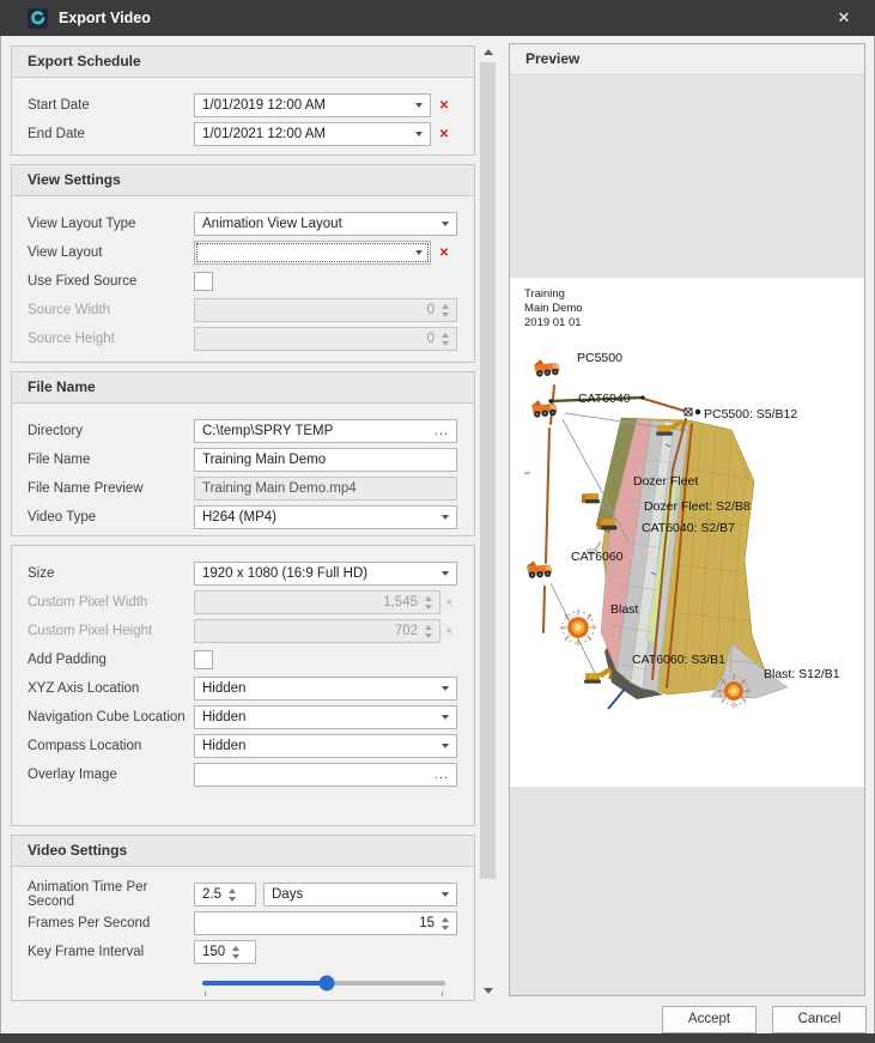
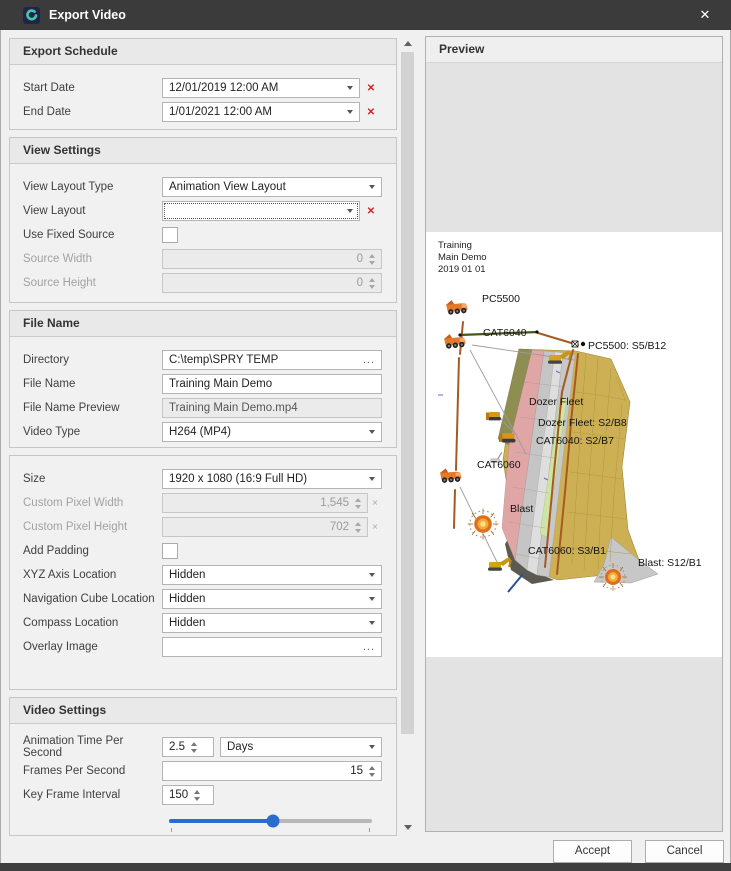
  Export Video
  ✕
  Export Schedule
  Start Date
- 1/01/2019 12:00 AM
+ 12/01/2019 12:00 AM
  ✕
  End Date
  1/01/2021 12:00 AM
  ✕
  View Settings
  View Layout Type
  Animation View Layout
  View Layout
  ✕
  Use Fixed Source
  Source Width
  0
  Source Height
  0
  File Name
  Directory
  C:\temp\SPRY TEMP
  ...
  File Name
  Training Main Demo
  File Name Preview
  Training Main Demo.mp4
  Video Type
  H264 (MP4)
  Size
  1920 x 1080 (16:9 Full HD)
  Custom Pixel Width
  1,545
  ×
  Custom Pixel Height
  702
  ×
  Add Padding
  XYZ Axis Location
  Hidden
  Navigation Cube Location
  Hidden
  Compass Location
  Hidden
  Overlay Image
  ...
  Video Settings
  Animation Time Per Second
  2.5
  Days
  Frames Per Second
  15
  Key Frame Interval
  150
  Preview
  Training
  Main Demo
  2019 01 01
  PC5500
  CAT6040
  PC5500: S5/B12
  Dozer Fleet
  Dozer Fleet: S2/B8
  CAT6040: S2/B7
  CAT6060
  Blast
  CAT6060: S3/B1
  Blast: S12/B1
  Accept
  Cancel
